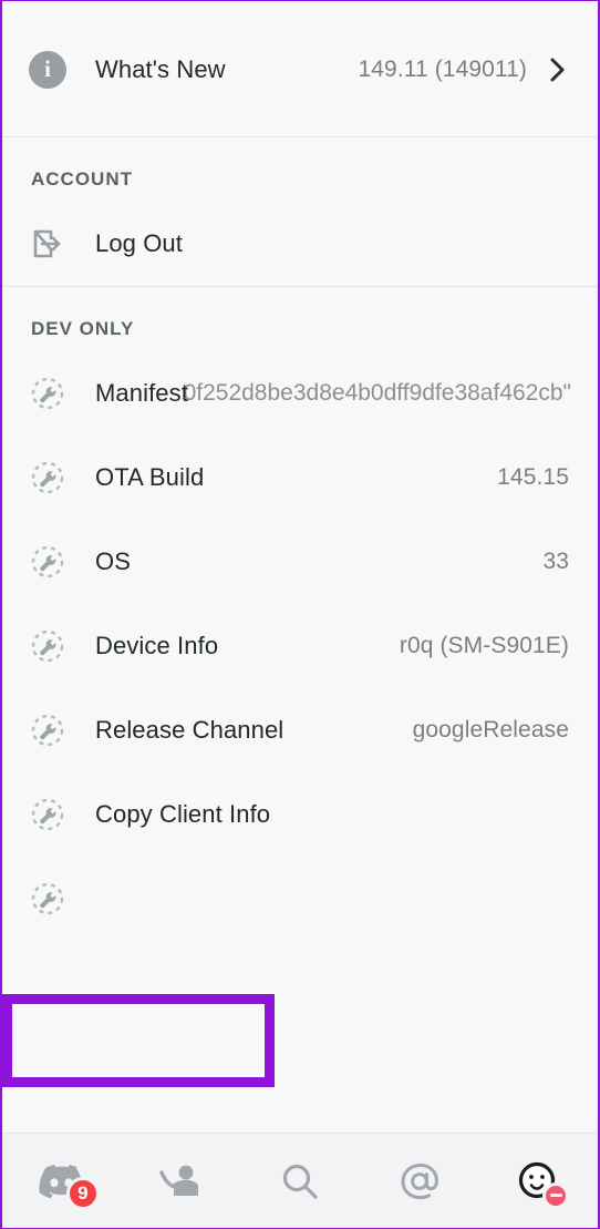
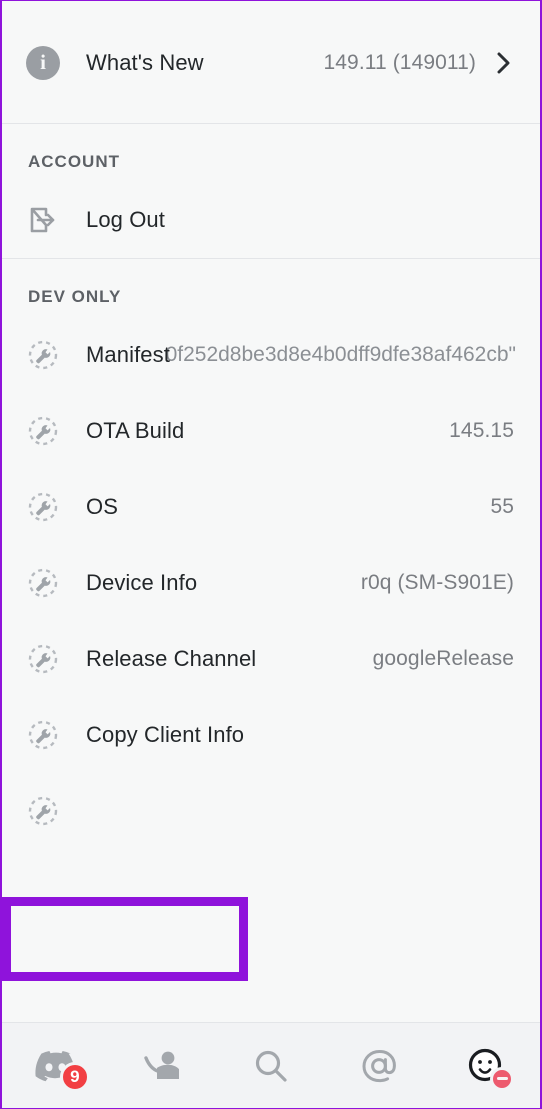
  i
  What's New
  149.11 (149011)
  ACCOUNT
  Log Out
  DEV ONLY
  0f252d8be3d8e4b0dff9dfe38af462cb"
  Manifest
  OTA Build
  145.15
  OS
- 33
+ 55
  Device Info
  r0q (SM-S901E)
  Release Channel
  googleRelease
  Copy Client Info
  9
